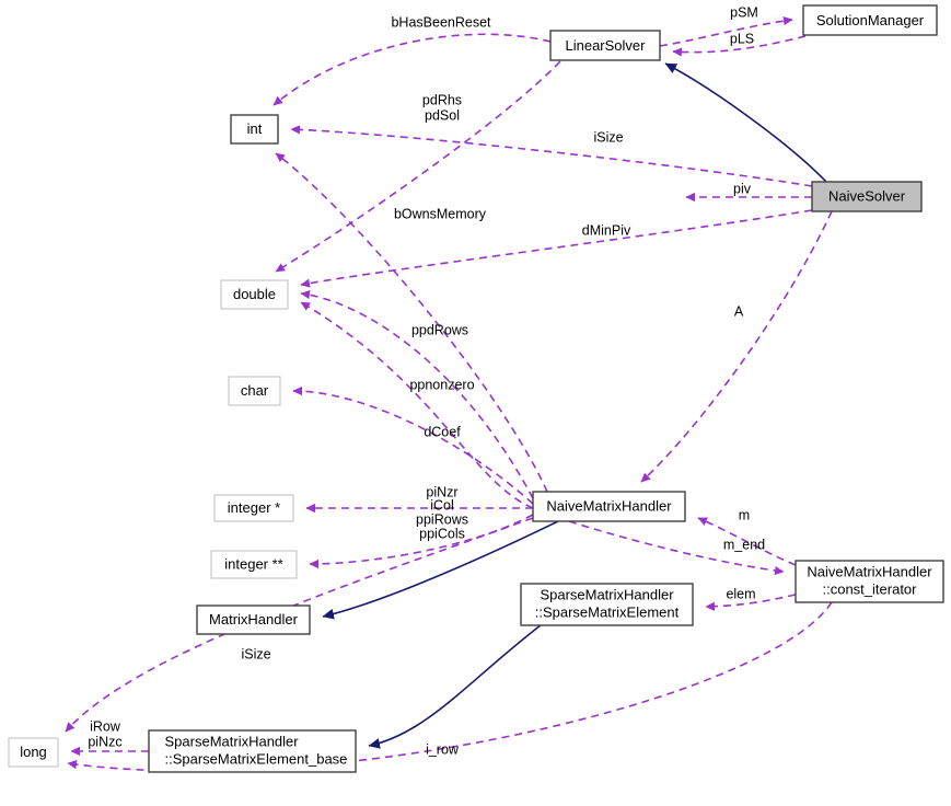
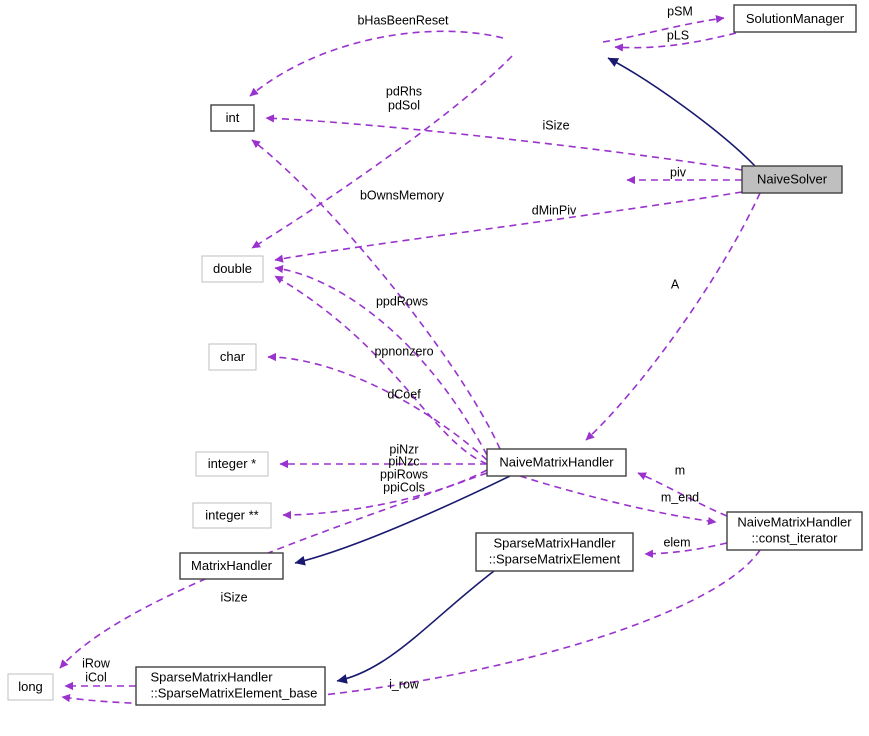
  SolutionManager
- LinearSolver
  int
  NaiveSolver
  double
  char
  integer *
  NaiveMatrixHandler
  integer **
  NaiveMatrixHandler
  ::const_iterator
  SparseMatrixHandler
  ::SparseMatrixElement
  MatrixHandler
  long
  SparseMatrixHandler
  ::SparseMatrixElement_base
  bHasBeenReset
  pSM
  pLS
  pdRhs
  pdSol
  iSize
  piv
  bOwnsMemory
  dMinPiv
  A
  ppdRows
  ppnonzero
  dCoef
  piNzr
- iCol
+ piNzc
  ppiRows
  ppiCols
  m
  m_end
  elem
  iSize
  iRow
- piNzc
+ iCol
  i_row
